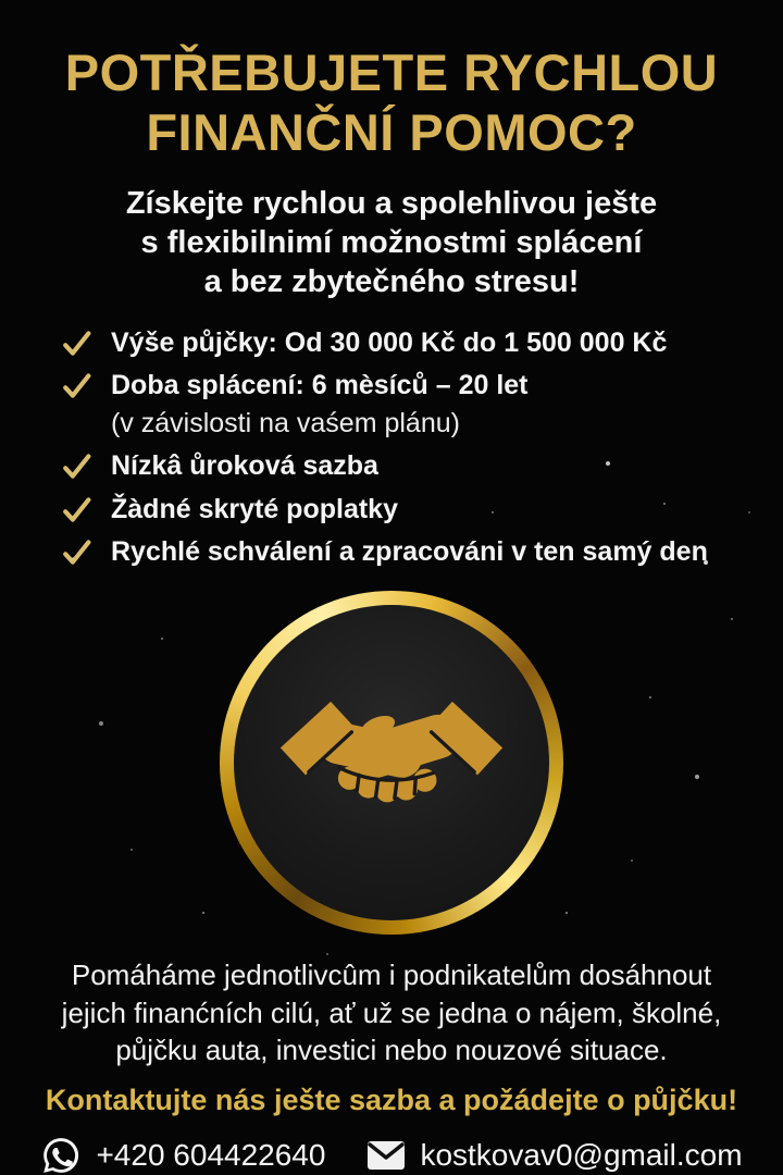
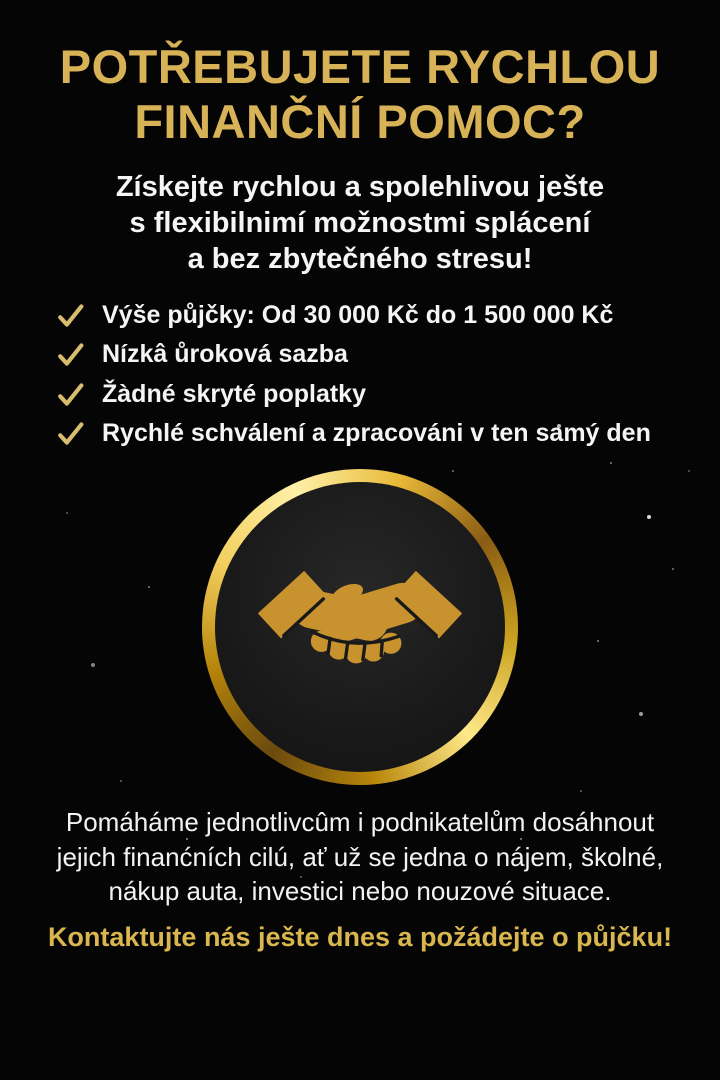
  POTŘEBUJETE RYCHLOU
  FINANČNÍ POMOC?
  Získejte rychlou a spolehlivou ješte
  s flexibilnimí možnostmi splácení
  a bez zbytečného stresu!
  Výše půjčky: Od 30 000 Kč do 1 500 000 Kč
- Doba splácení: 6 mèsíců – 20 let
- (v závislosti na vaśem plánu)
  Nízkâ ůroková sazba
  Žàdné skryté poplatky
  Rychlé schválení a zpracováni v ten samý den
  Pomáháme jednotlivcûm i podnikatelům dosáhnout
  jejich finanćních cilú, ať už se jedna o nájem, školné,
- půjčku auta, investici nebo nouzové situace.
+ nákup auta, investici nebo nouzové situace.
- Kontaktujte nás ješte sazba a požádejte o půjčku!
+ Kontaktujte nás ješte dnes a požádejte o půjčku!
- +420 604422640
- kostkovav0@gmail.com
